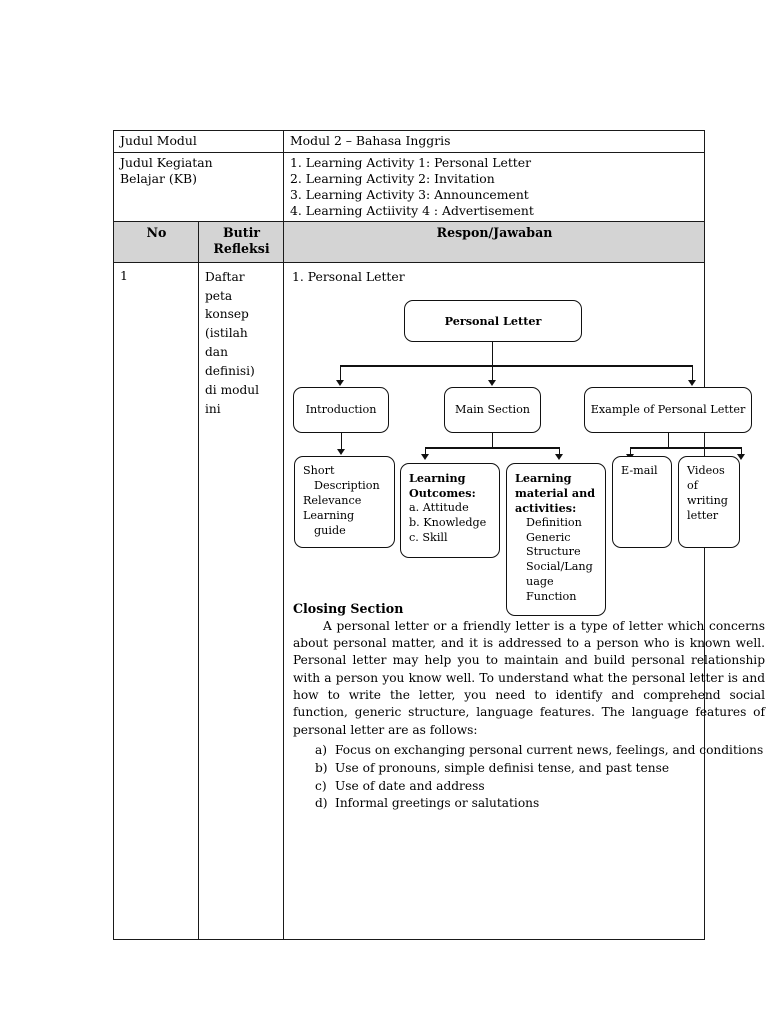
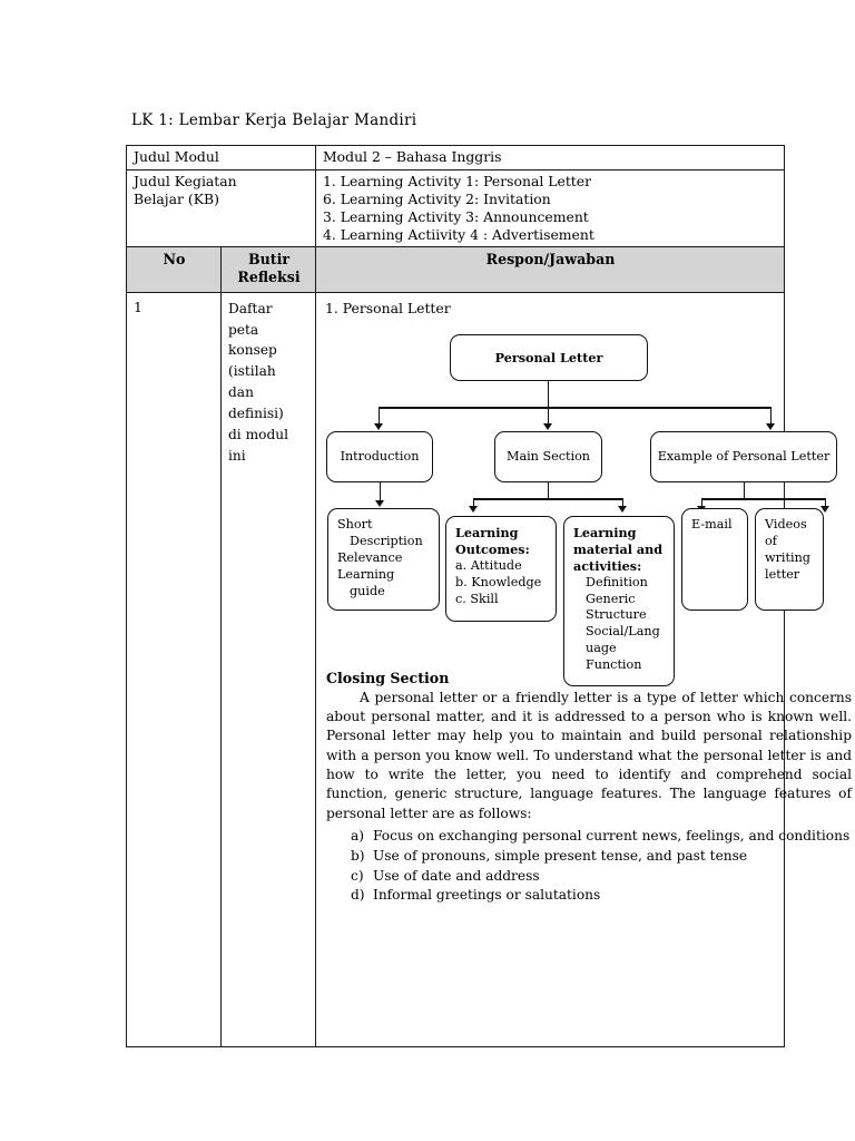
+ LK 1: Lembar Kerja Belajar Mandiri
  Judul Modul	Modul 2 – Bahasa Inggris
- Judul Kegiatan Belajar (KB)	1. Learning Activity 1: Personal Letter 2. Learning Activity 2: Invitation 3. Learning Activity 3: Announcement 4. Learning Actiivity 4 : Advertisement
+ Judul Kegiatan Belajar (KB)	1. Learning Activity 1: Personal Letter 6. Learning Activity 2: Invitation 3. Learning Activity 3: Announcement 4. Learning Actiivity 4 : Advertisement
  No	Butir Refleksi	Respon/Jawaban
- 1	Daftar peta konsep (istilah dan definisi) di modul ini	1. Personal Letter Personal Letter Introduction Main Section Example of Personal Letter Short Description Relevance Learning guide Learning Outcomes: a. Attitude b. Knowledge c. Skill Learning material and activities: Definition Generic Structure Social/Lang uage Function E-mail Videos of writing letter Closing Section A personal letter or a friendly letter is a type of letter which concerns about personal matter, and it is addressed to a person who is known well. Personal letter may help you to maintain and build personal relationship with a person you know well. To understand what the personal letter is and how to write the letter, you need to identify and comprehend social function, generic structure, language features. The language features of personal letter are as follows: a) Focus on exchanging personal current news, feelings, and conditions b) Use of pronouns, simple definisi tense, and past tense c) Use of date and address d) Informal greetings or salutations
+ 1	Daftar peta konsep (istilah dan definisi) di modul ini	1. Personal Letter Personal Letter Introduction Main Section Example of Personal Letter Short Description Relevance Learning guide Learning Outcomes: a. Attitude b. Knowledge c. Skill Learning material and activities: Definition Generic Structure Social/Lang uage Function E-mail Videos of writing letter Closing Section A personal letter or a friendly letter is a type of letter which concerns about personal matter, and it is addressed to a person who is known well. Personal letter may help you to maintain and build personal relationship with a person you know well. To understand what the personal letter is and how to write the letter, you need to identify and comprehend social function, generic structure, language features. The language features of personal letter are as follows: a) Focus on exchanging personal current news, feelings, and conditions b) Use of pronouns, simple present tense, and past tense c) Use of date and address d) Informal greetings or salutations
